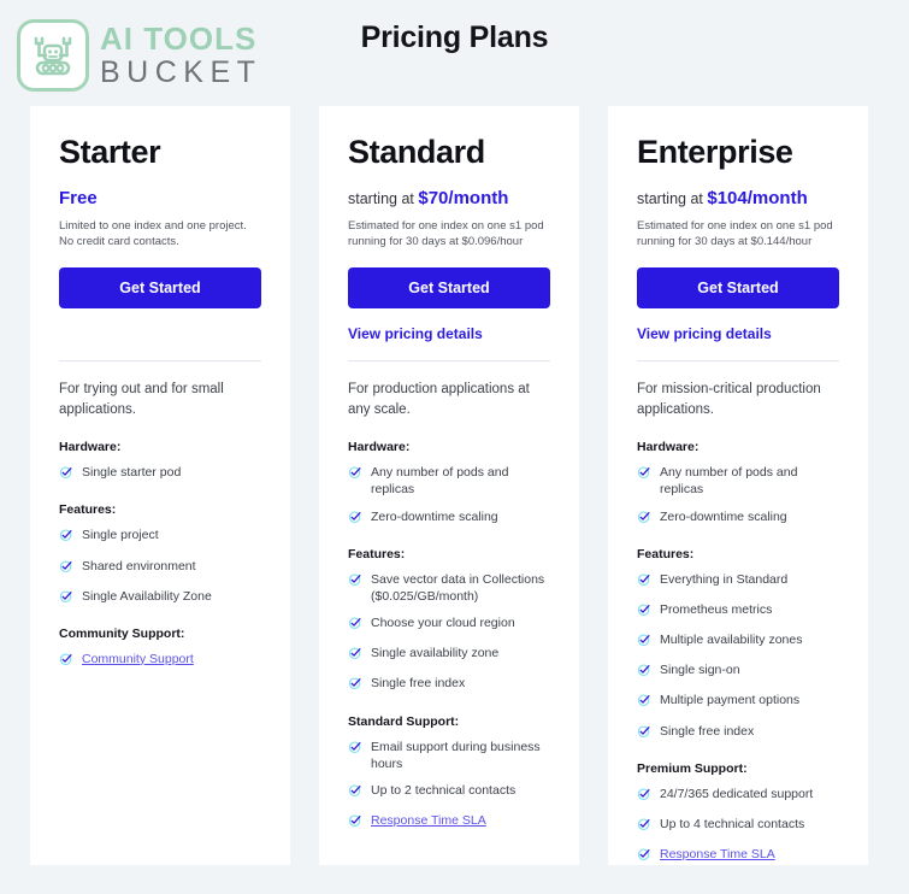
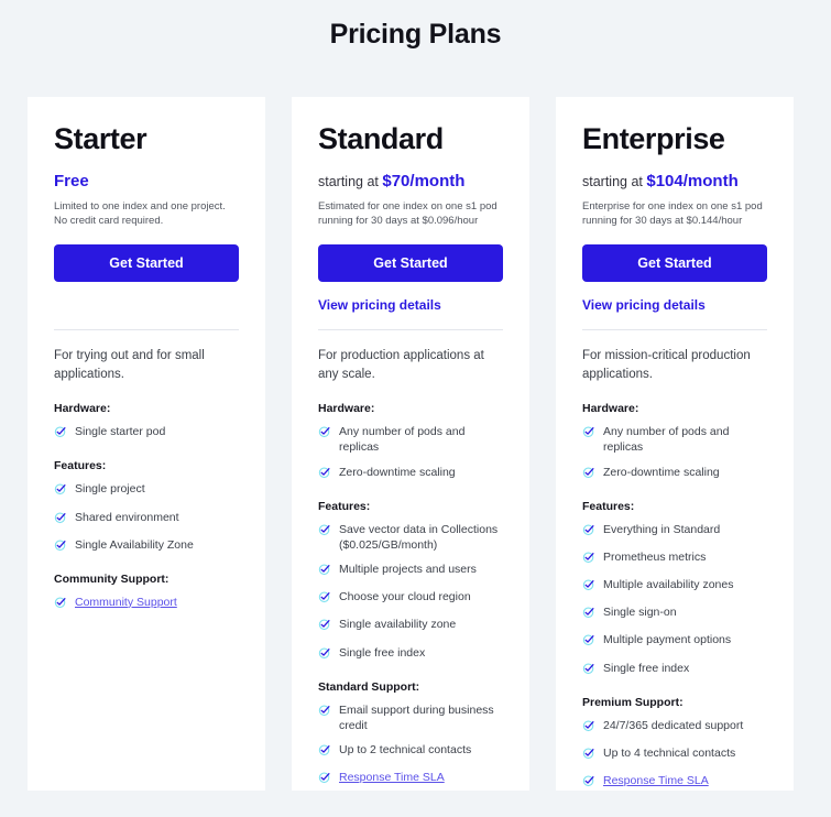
- AI TOOLS
- BUCKET
  Pricing Plans
  Starter
  Free
- Limited to one index and one project. No credit card contacts.
+ Limited to one index and one project. No credit card required.
  Get Started
  For trying out and for small applications.
  Hardware:
  Single starter pod
  Features:
  Single project
  Shared environment
  Single Availability Zone
  Community Support:
  Community Support
  Standard
  starting at $70/month
  Estimated for one index on one s1 pod running for 30 days at $0.096/hour
  Get Started
  View pricing details
  For production applications at any scale.
  Hardware:
  Any number of pods and replicas
  Zero-downtime scaling
  Features:
  Save vector data in Collections ($0.025/GB/month)
+ Multiple projects and users
  Choose your cloud region
  Single availability zone
  Single free index
  Standard Support:
- Email support during business hours
+ Email support during business credit
  Up to 2 technical contacts
  Response Time SLA
  Enterprise
  starting at $104/month
- Estimated for one index on one s1 pod running for 30 days at $0.144/hour
+ Enterprise for one index on one s1 pod running for 30 days at $0.144/hour
  Get Started
  View pricing details
  For mission-critical production applications.
  Hardware:
  Any number of pods and replicas
  Zero-downtime scaling
  Features:
  Everything in Standard
  Prometheus metrics
  Multiple availability zones
  Single sign-on
  Multiple payment options
  Single free index
  Premium Support:
  24/7/365 dedicated support
  Up to 4 technical contacts
  Response Time SLA
